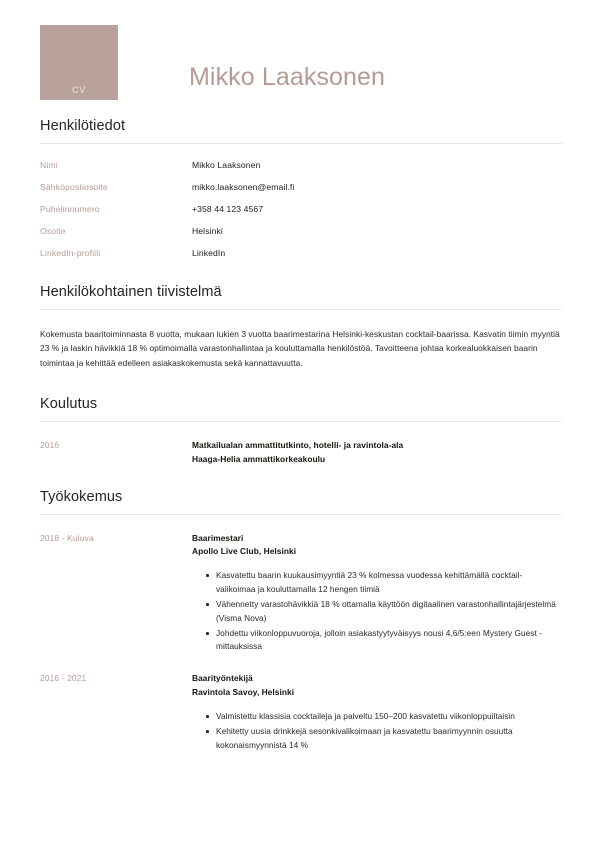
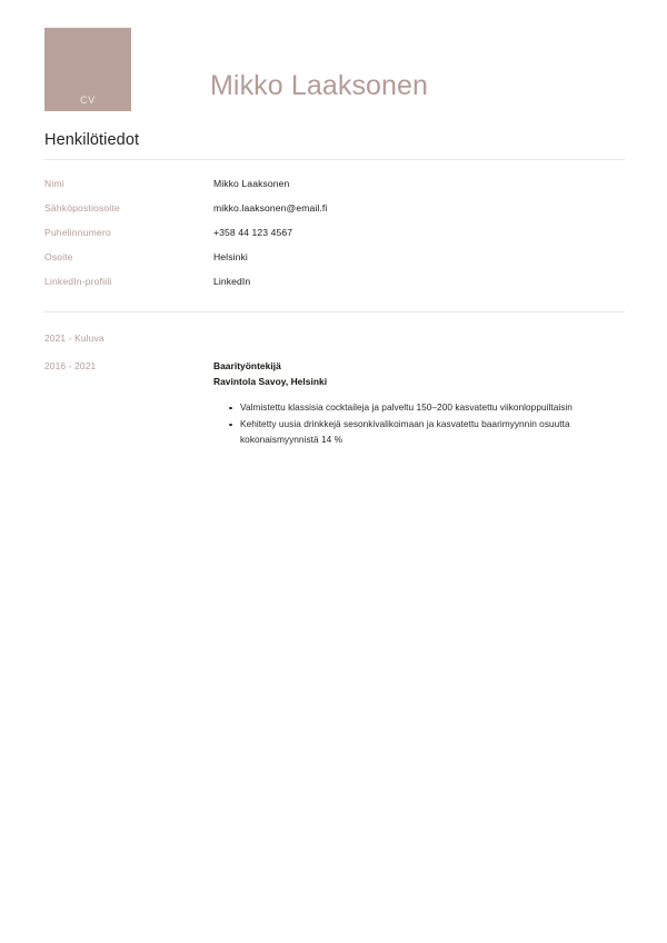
  CV
  Mikko Laaksonen
  Henkilötiedot
  Nimi
  Mikko Laaksonen
  Sähköpostiosoite
  mikko.laaksonen@email.fi
  Puhelinnumero
  +358 44 123 4567
  Osoite
  Helsinki
  LinkedIn-profiili
  LinkedIn
- Henkilökohtainen tiivistelmä
- Kokemusta baaritoiminnasta 8 vuotta, mukaan lukien 3 vuotta baarimestarina Helsinki-keskustan cocktail-baarissa. Kasvatin tiimin myyntiä 23 % ja laskin hävikkiä 18 % optimoimalla varastonhallintaa ja kouluttamalla henkilöstöä. Tavoitteena johtaa korkealuokkaisen baarin toimintaa ja kehittää edelleen asiakaskokemusta sekä kannattavuutta.
- Koulutus
- 2016
- Matkailualan ammattitutkinto, hotelli- ja ravintola-ala
- Haaga-Helia ammattikorkeakoulu
- Työkokemus
- 2018 - Kuluva
+ 2021 - Kuluva
- Baarimestari
- Apollo Live Club, Helsinki
- Kasvatettu baarin kuukausimyyntiä 23 % kolmessa vuodessa kehittämällä cocktail-valikoimaa ja kouluttamalla 12 hengen tiimiä
- Vähennetty varastohävikkiä 18 % ottamalla käyttöön digitaalinen varastonhallintajärjestelmä (Visma Nova)
- Johdettu viikonloppuvuoroja, jolloin asiakastyytyväisyys nousi 4,6/5:een Mystery Guest -mittauksissa
  2016 - 2021
  Baarityöntekijä
  Ravintola Savoy, Helsinki
  Valmistettu klassisia cocktaileja ja palveltu 150–200 kasvatettu viikonloppuiltaisin
  Kehitetty uusia drinkkejä sesonkivalikoimaan ja kasvatettu baarimyynnin osuutta kokonaismyynnistä 14 %
